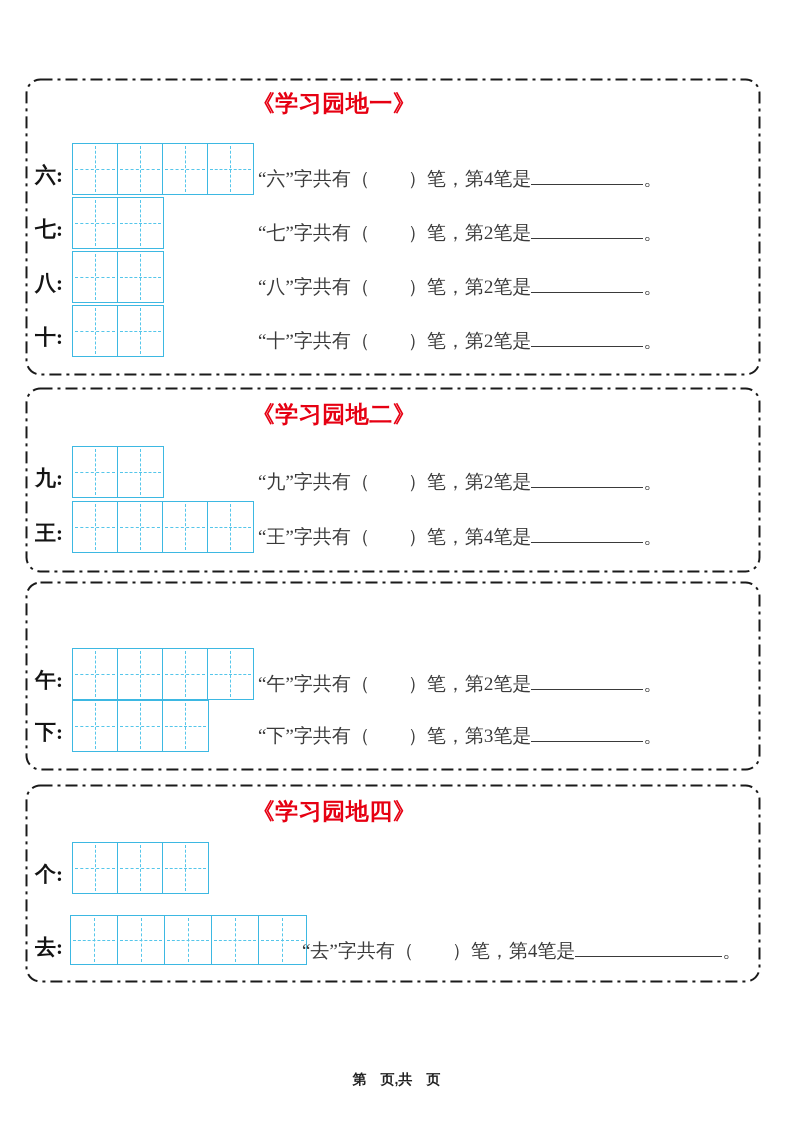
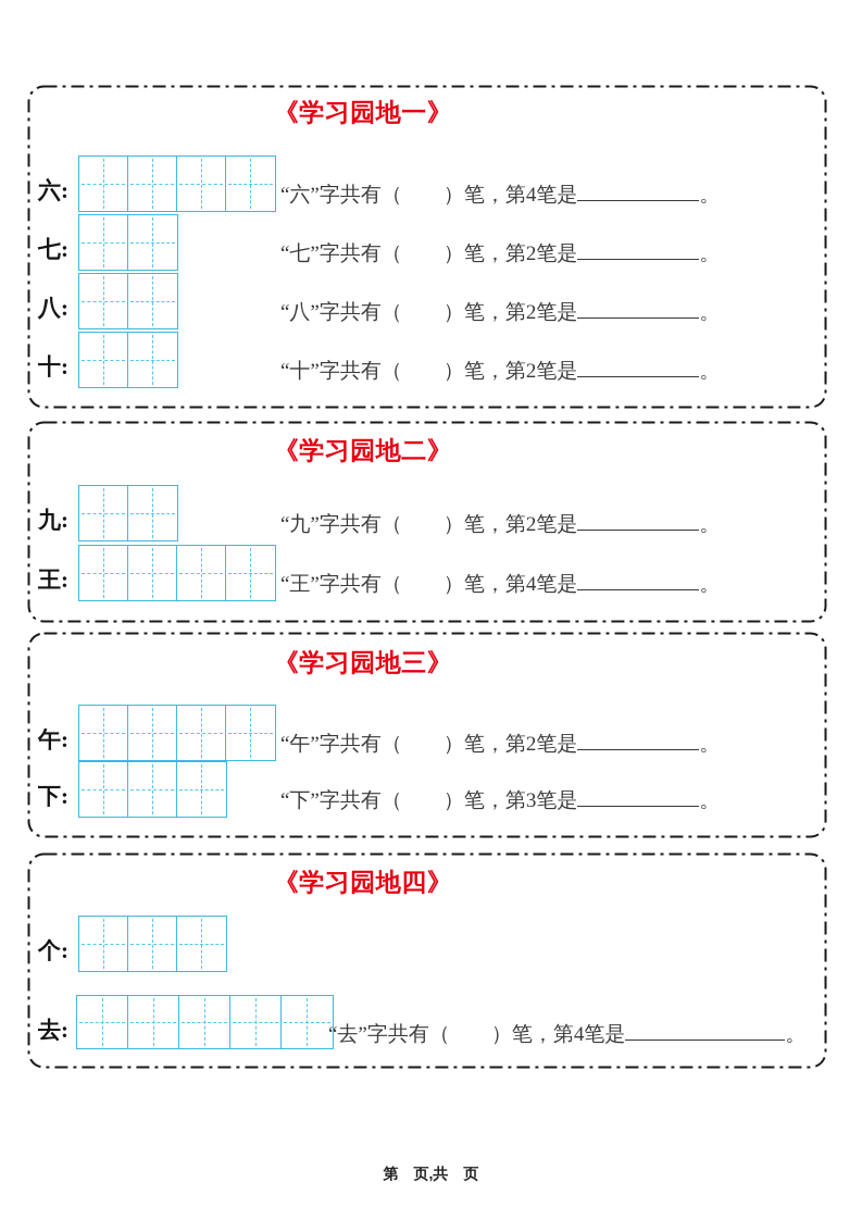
  《学习园地一》
  六:
  “六”字共有（ ）笔，第4笔是 。
  七:
  “七”字共有（ ）笔，第2笔是 。
  八:
  “八”字共有（ ）笔，第2笔是 。
  十:
  “十”字共有（ ）笔，第2笔是 。
  《学习园地二》
  九:
  “九”字共有（ ）笔，第2笔是 。
  王:
  “王”字共有（ ）笔，第4笔是 。
+ 《学习园地三》
  午:
  “午”字共有（ ）笔，第2笔是 。
  下:
  “下”字共有（ ）笔，第3笔是 。
  《学习园地四》
  个:
  去:
  “去”字共有（ ）笔，第4笔是 。
  第 页,共 页
